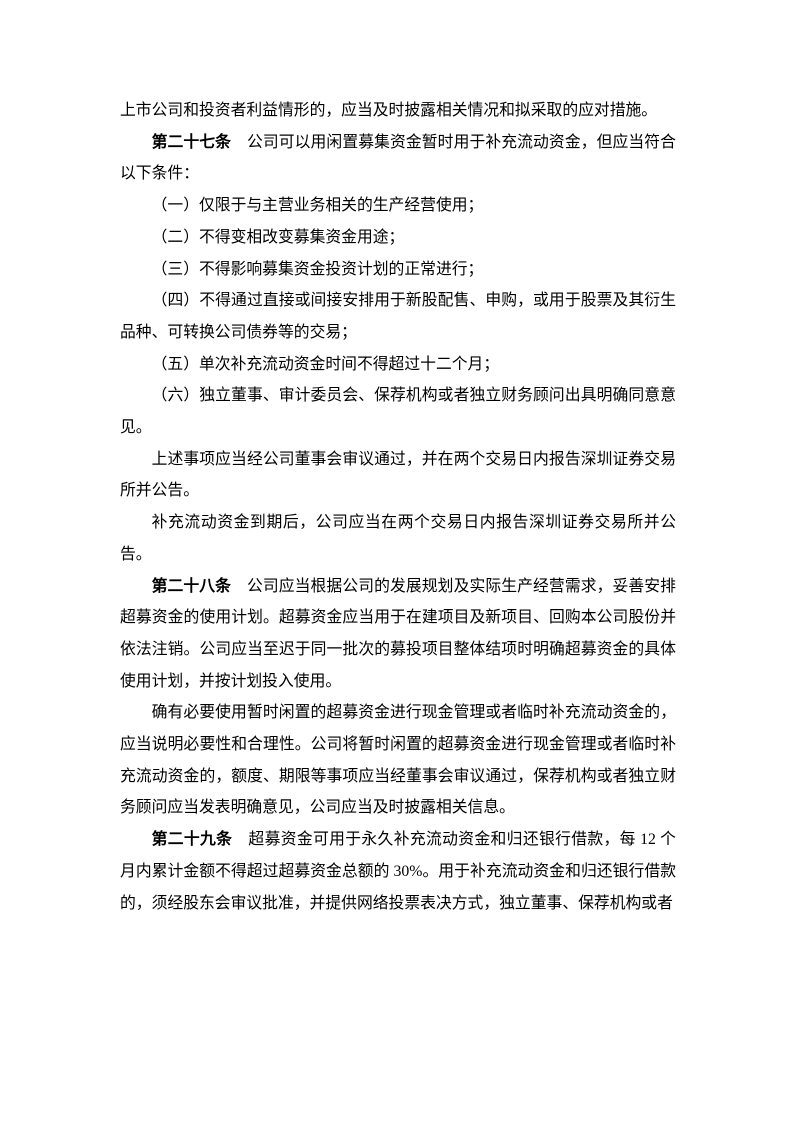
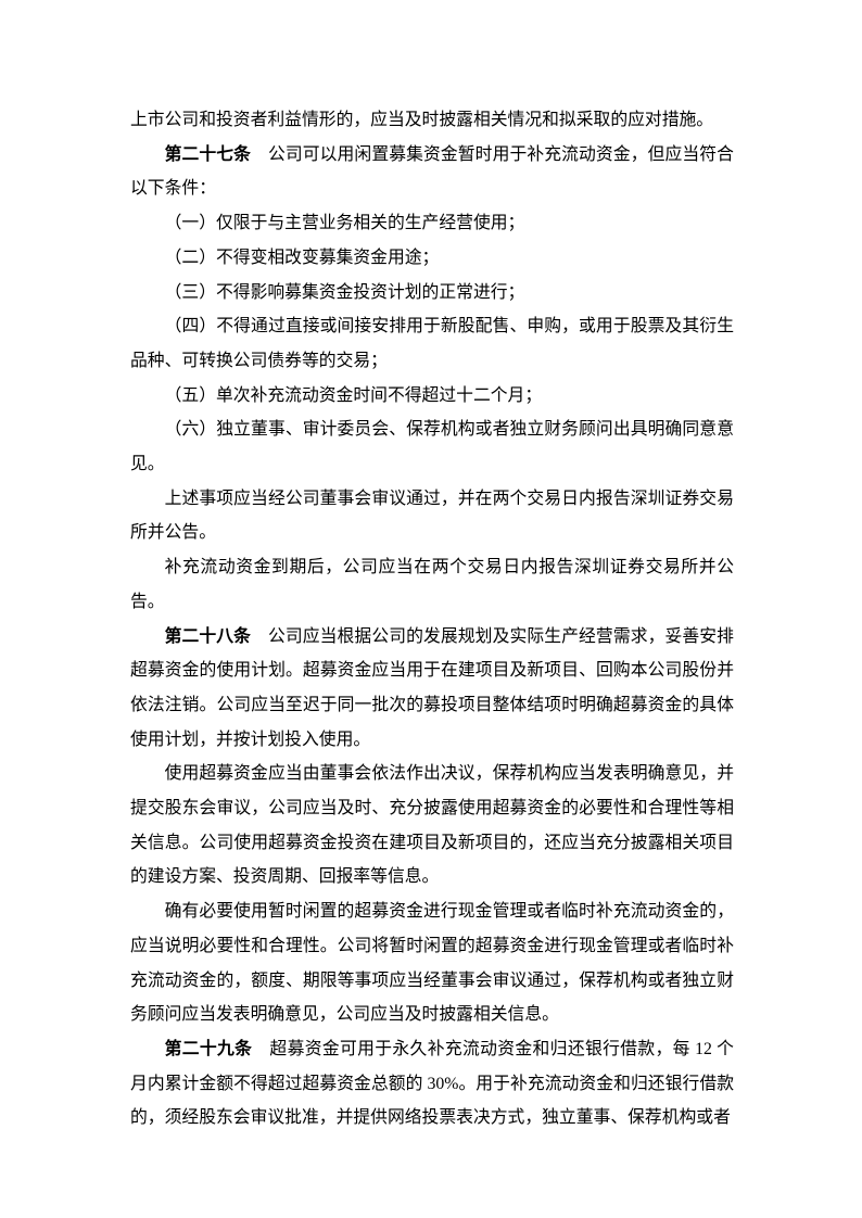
  上市公司和投资者利益情形的，应当及时披露相关情况和拟采取的应对措施。
  第二十七条 公司可以用闲置募集资金暂时用于补充流动资金，但应当符合以下条件：
  （一）仅限于与主营业务相关的生产经营使用；
  （二）不得变相改变募集资金用途；
  （三）不得影响募集资金投资计划的正常进行；
  （四）不得通过直接或间接安排用于新股配售、申购，或用于股票及其衍生品种、可转换公司债券等的交易；
  （五）单次补充流动资金时间不得超过十二个月；
  （六）独立董事、审计委员会、保荐机构或者独立财务顾问出具明确同意意见。
  上述事项应当经公司董事会审议通过，并在两个交易日内报告深圳证券交易所并公告。
  补充流动资金到期后，公司应当在两个交易日内报告深圳证券交易所并公告。
  第二十八条 公司应当根据公司的发展规划及实际生产经营需求，妥善安排超募资金的使用计划。超募资金应当用于在建项目及新项目、回购本公司股份并依法注销。公司应当至迟于同一批次的募投项目整体结项时明确超募资金的具体使用计划，并按计划投入使用。
+ 使用超募资金应当由董事会依法作出决议，保荐机构应当发表明确意见，并提交股东会审议，公司应当及时、充分披露使用超募资金的必要性和合理性等相关信息。公司使用超募资金投资在建项目及新项目的，还应当充分披露相关项目的建设方案、投资周期、回报率等信息。
  确有必要使用暂时闲置的超募资金进行现金管理或者临时补充流动资金的，应当说明必要性和合理性。公司将暂时闲置的超募资金进行现金管理或者临时补充流动资金的，额度、期限等事项应当经董事会审议通过，保荐机构或者独立财务顾问应当发表明确意见，公司应当及时披露相关信息。
  第二十九条 超募资金可用于永久补充流动资金和归还银行借款，每 12 个月内累计金额不得超过超募资金总额的 30%。用于补充流动资金和归还银行借款的，须经股东会审议批准，并提供网络投票表决方式，独立董事、保荐机构或者
